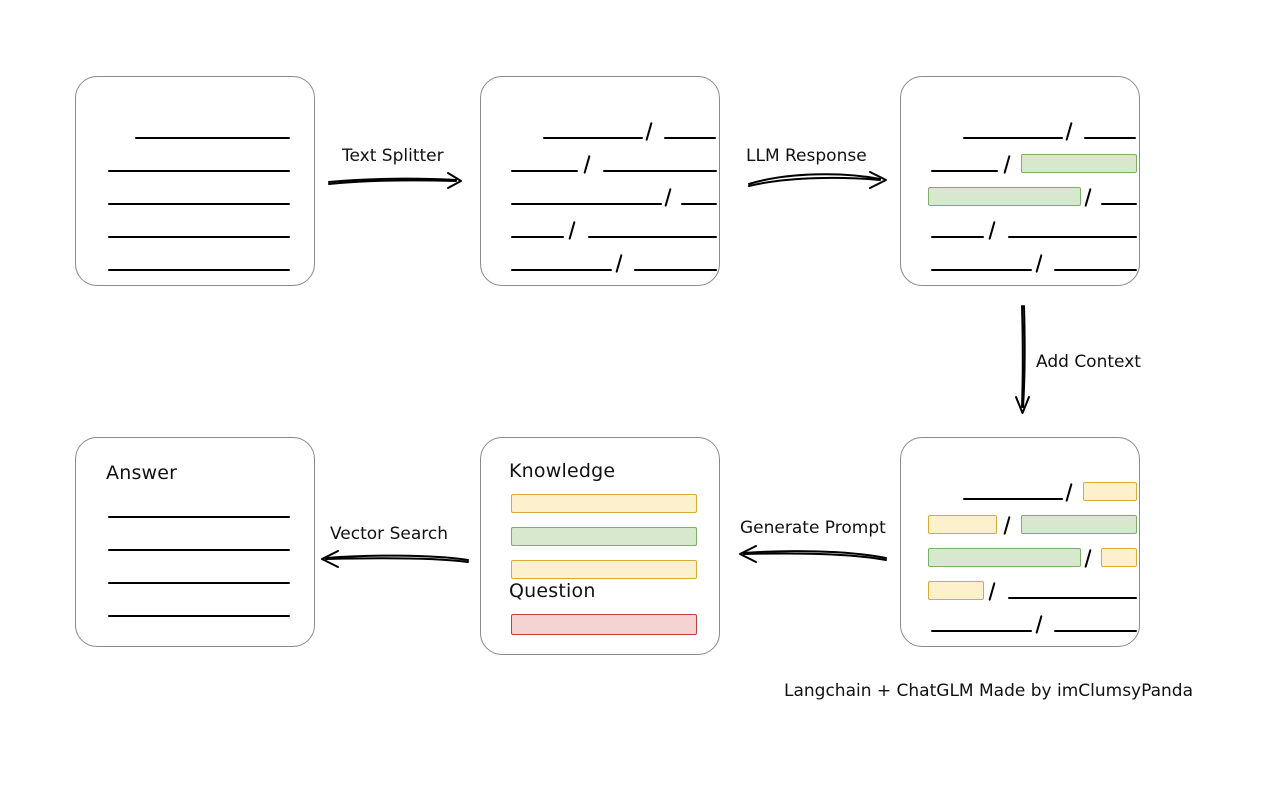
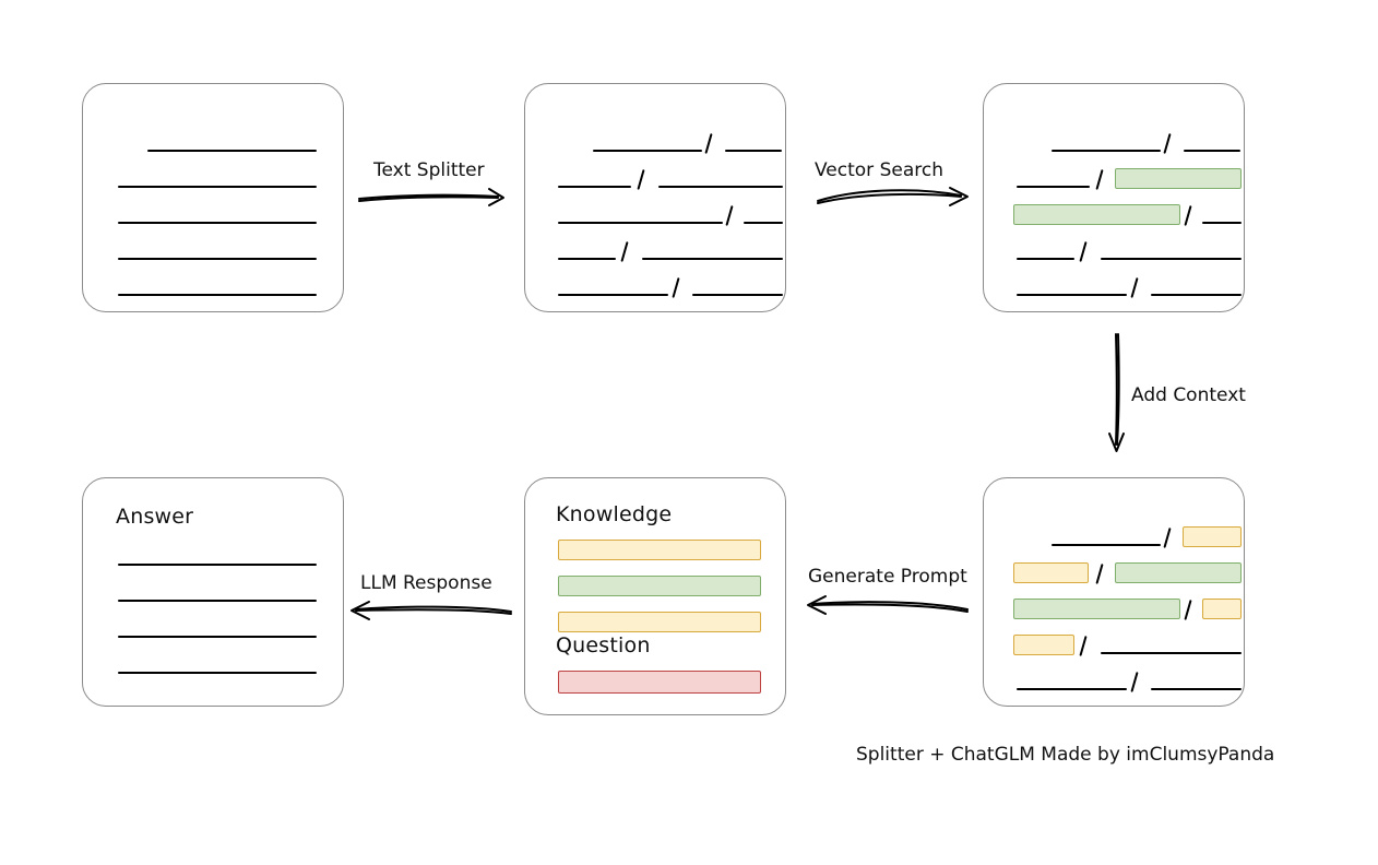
  Knowledge
  Question
  Answer
  Text Splitter
- LLM Response
+ Vector Search
  Add Context
  Generate Prompt
- Vector Search
+ LLM Response
- Langchain + ChatGLM Made by imClumsyPanda
+ Splitter + ChatGLM Made by imClumsyPanda
